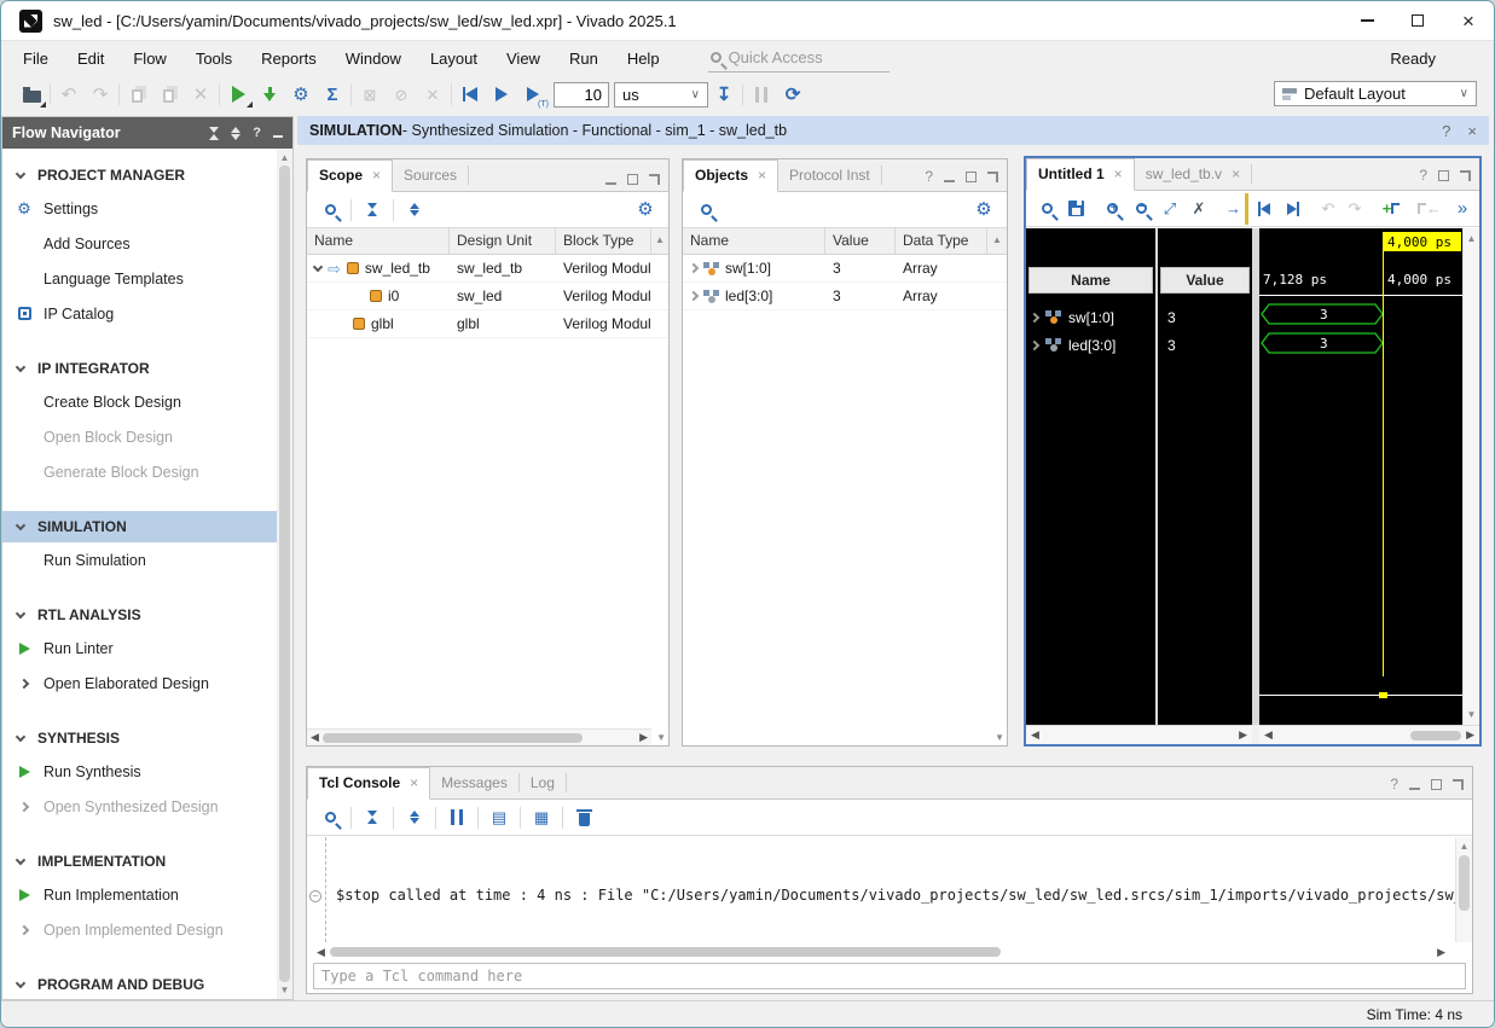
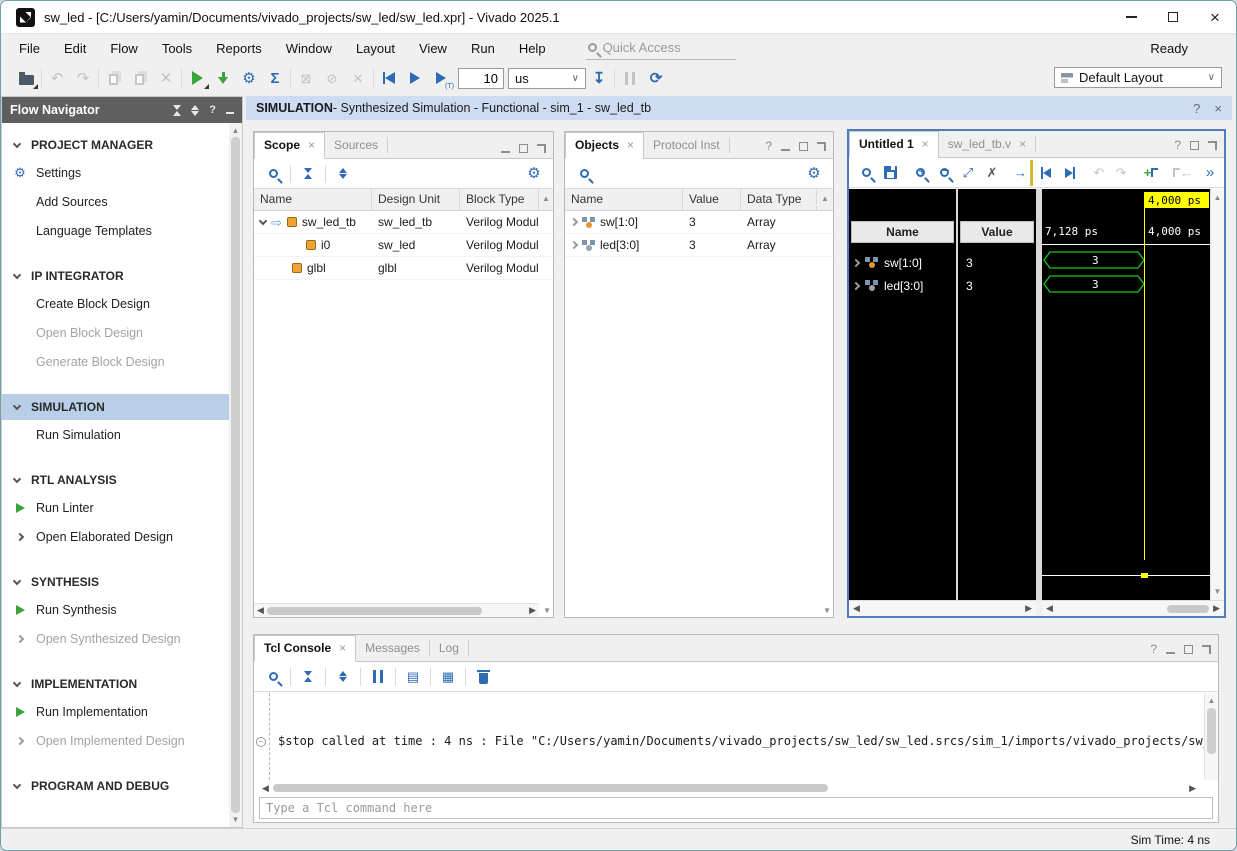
  sw_led - [C:/Users/yamin/Documents/vivado_projects/sw_led/sw_led.xpr] - Vivado 2025.1
  ×
  File
  Edit
  Flow
  Tools
  Reports
  Window
  Layout
  View
  Run
  Help
  Quick Access
  Ready
  ↶
  ↷
  ✕
  ⚙
  Σ
  ⊠
  ⊘
  ✕
  10
  us
  ∨
  ↧
  ⟳
  Default Layout
  ∨
  Flow Navigator
  ?
  PROJECT MANAGER
  ⚙
  Settings
  Add Sources
  Language Templates
- IP Catalog
  IP INTEGRATOR
  Create Block Design
  Open Block Design
  Generate Block Design
  SIMULATION
  Run Simulation
  RTL ANALYSIS
  Run Linter
  Open Elaborated Design
  SYNTHESIS
  Run Synthesis
  Open Synthesized Design
  IMPLEMENTATION
  Run Implementation
  Open Implemented Design
  PROGRAM AND DEBUG
  ▲
  ▼
  SIMULATION
  - Synthesized Simulation - Functional - sim_1 - sw_led_tb
  ?
  ×
  Scope
  ×
  Sources
  ⚙
  Name
  Design Unit
  Block Type
  ▲
  ⇨
  sw_led_tb
  sw_led_tb
  Verilog Modul
  i0
  sw_led
  Verilog Modul
  glbl
  glbl
  Verilog Modul
  ◀
  ▶
  ▼
  Objects
  ×
  Protocol Inst
  ?
  ⚙
  Name
  Value
  Data Type
  ▲
  sw[1:0]
  3
  Array
  led[3:0]
  3
  Array
  ▼
  Untitled 1
  ×
  sw_led_tb.v
  ×
  ?
  ⤢
  ✗
  →
  ↶
  ↷
  +
  ←
  »
  Name
  sw[1:0]
  led[3:0]
  Value
  3
  3
  4,000 ps
  7,128 ps
  4,000 ps
  3
  3
  ▲
  ▼
  ◀
  ▶
  ◀
  ▶
  Tcl Console
  ×
  Messages
  Log
  ?
  ▤
  ▦
  –
  $stop called at time : 4 ns : File "C:/Users/yamin/Documents/vivado_projects/sw_led/sw_led.srcs/sim_1/imports/vivado_projects/sw
  ▲
  ◀
  ▶
  Type a Tcl command here
  Sim Time: 4 ns
